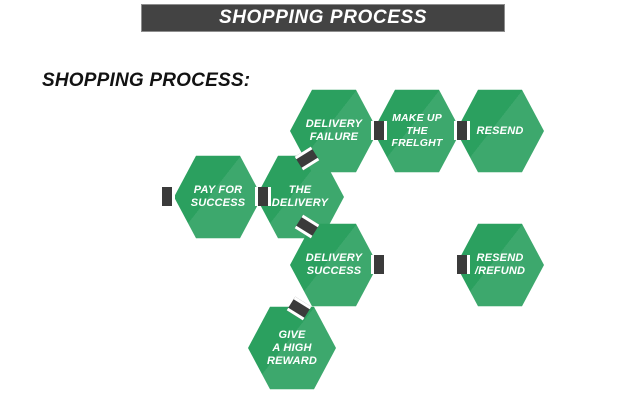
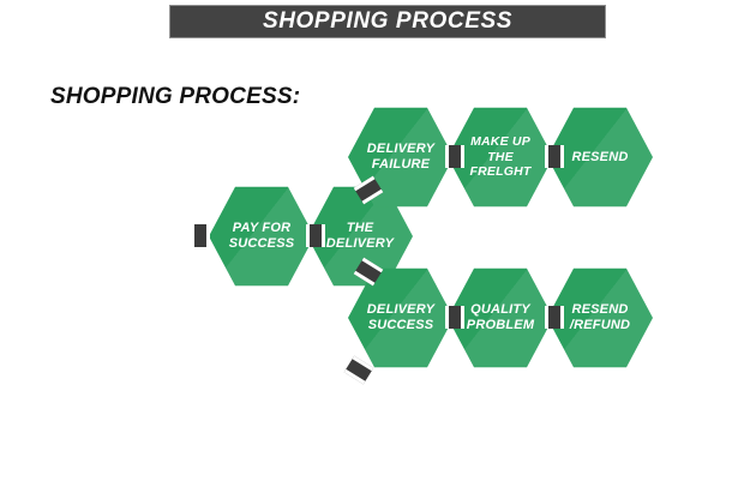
  SHOPPING PROCESS
  SHOPPING PROCESS:
  PAY FOR
  SUCCESS
  THE
  DELIVERY
  DELIVERY
  FAILURE
  MAKE UP
  THE
  FRELGHT
  RESEND
  DELIVERY
  SUCCESS
+ QUALITY
+ PROBLEM
  RESEND
  /REFUND
- GIVE
- A HIGH
- REWARD
